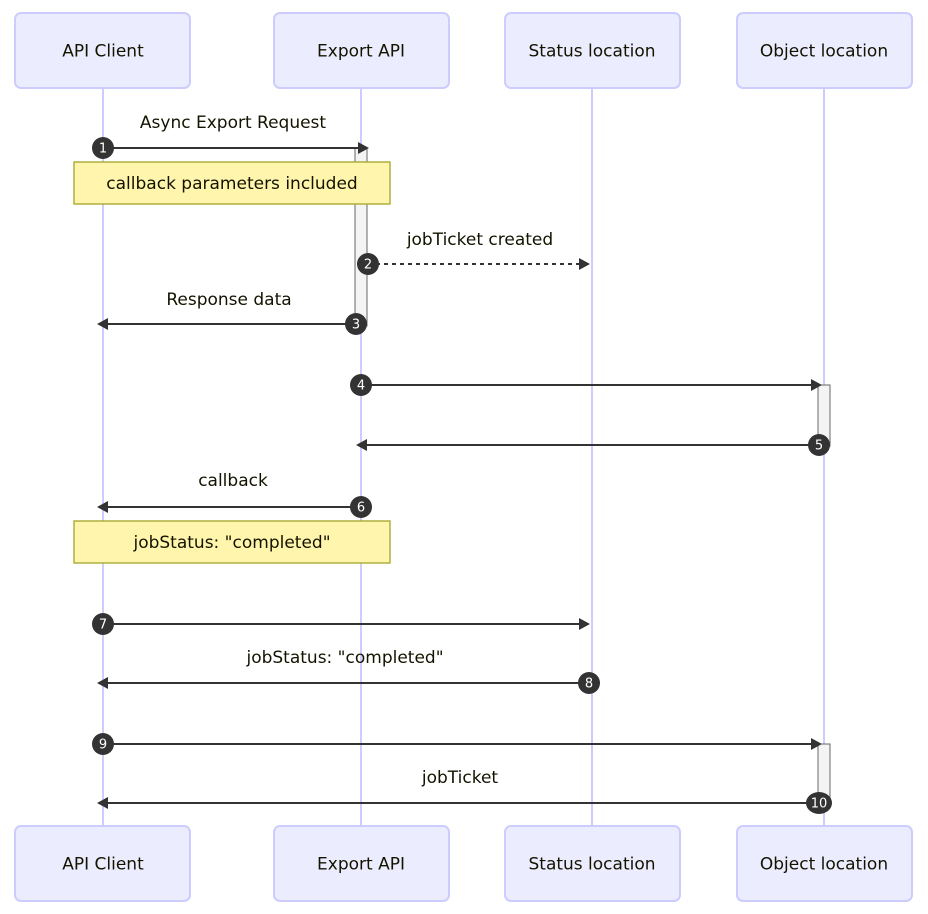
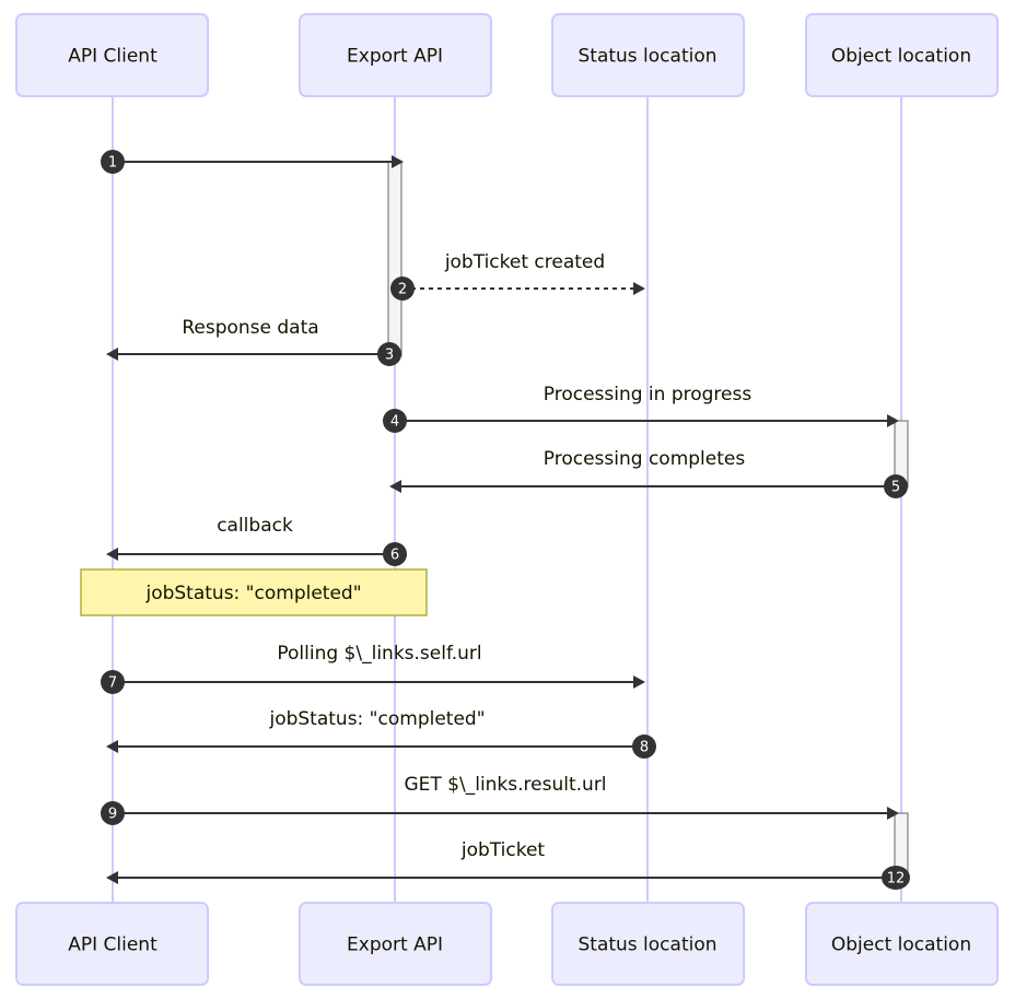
  API Client
  Export API
  Status location
  Object location
  API Client
  Export API
  Status location
  Object location
- Async Export Request
  jobTicket created
  Response data
+ Processing in progress
+ Processing completes
  callback
+ Polling $\_links.self.url
  jobStatus: "completed"
+ GET $\_links.result.url
  jobTicket
- callback parameters included
  jobStatus: "completed"
  1
  2
  3
  4
  5
  6
  7
  8
  9
- 10
+ 12
